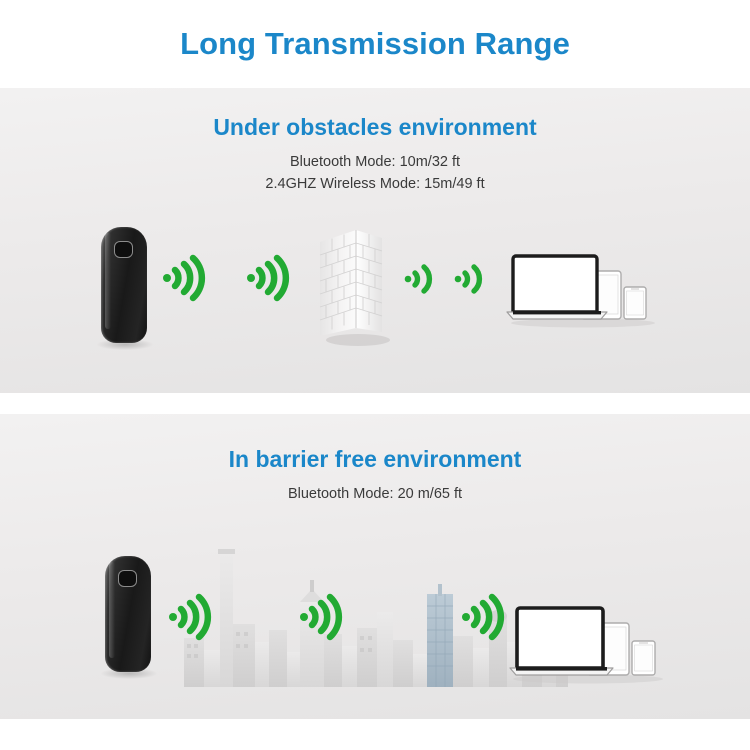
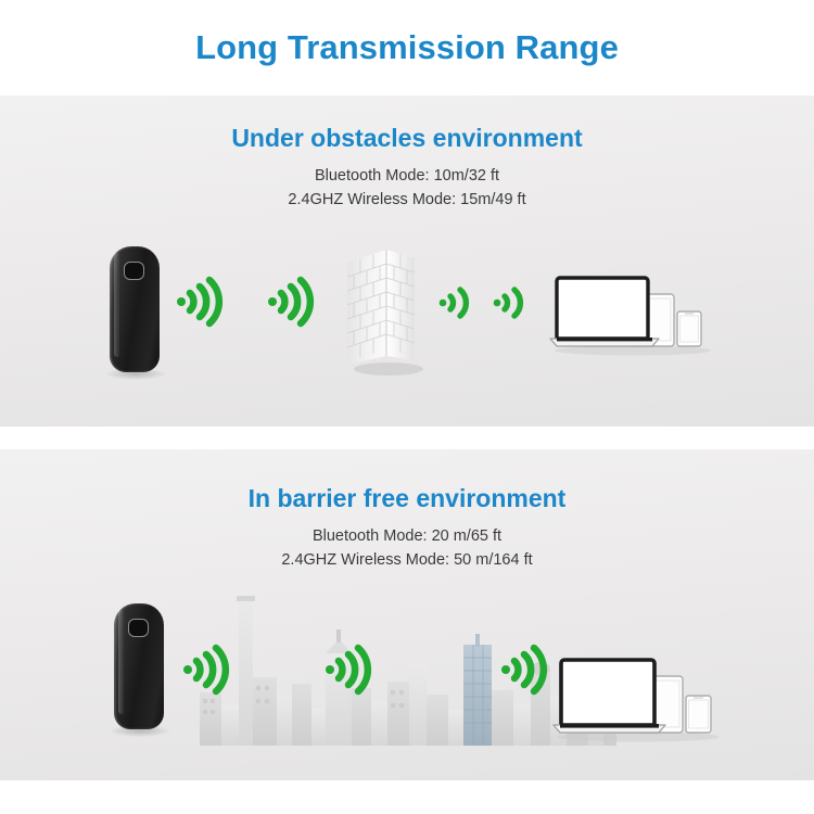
  Long Transmission Range
  Under obstacles environment
  Bluetooth Mode: 10m/32 ft
  2.4GHZ Wireless Mode: 15m/49 ft
  In barrier free environment
  Bluetooth Mode: 20 m/65 ft
+ 2.4GHZ Wireless Mode: 50 m/164 ft
